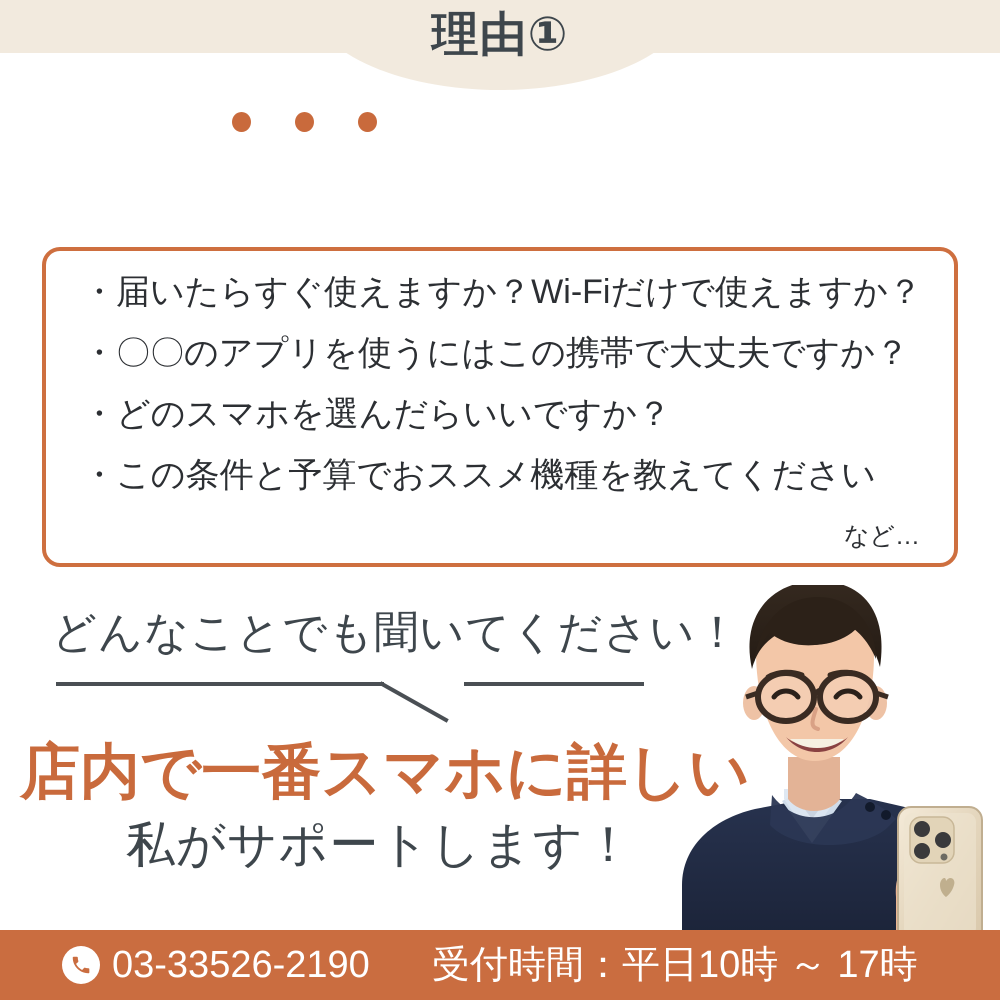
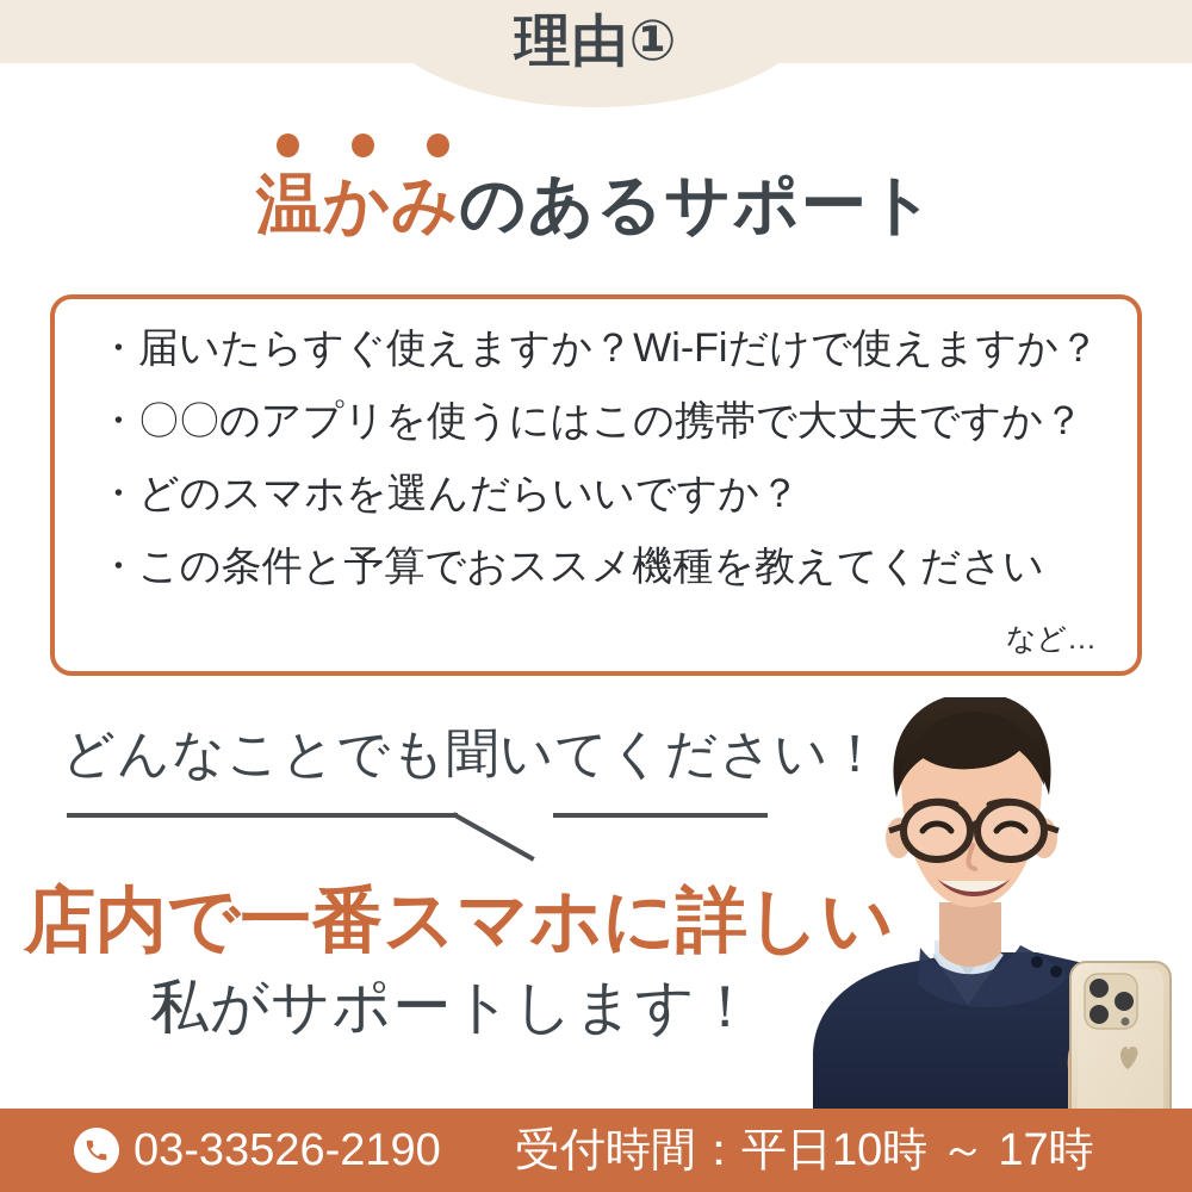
  理由①
+ 温かみのあるサポート
  ・届いたらすぐ使えますか？Wi-Fiだけで使えますか？
  ・〇〇のアプリを使うにはこの携帯で大丈夫ですか？
  ・どのスマホを選んだらいいですか？
  ・この条件と予算でおススメ機種を教えてください
  など…
  どんなことでも聞いてください！
  店内で一番スマホに詳しい
  私がサポートします！
  03-33526-2190
  受付時間：平日10時 ～ 17時
